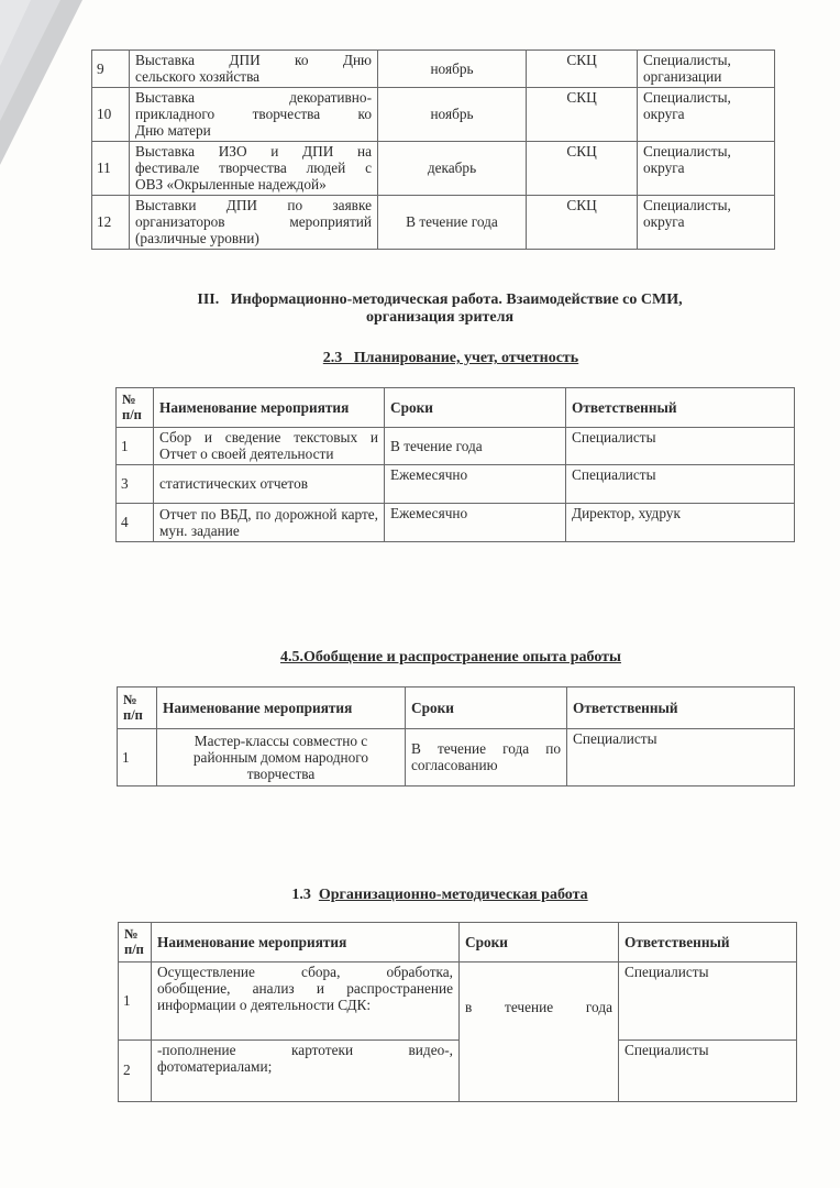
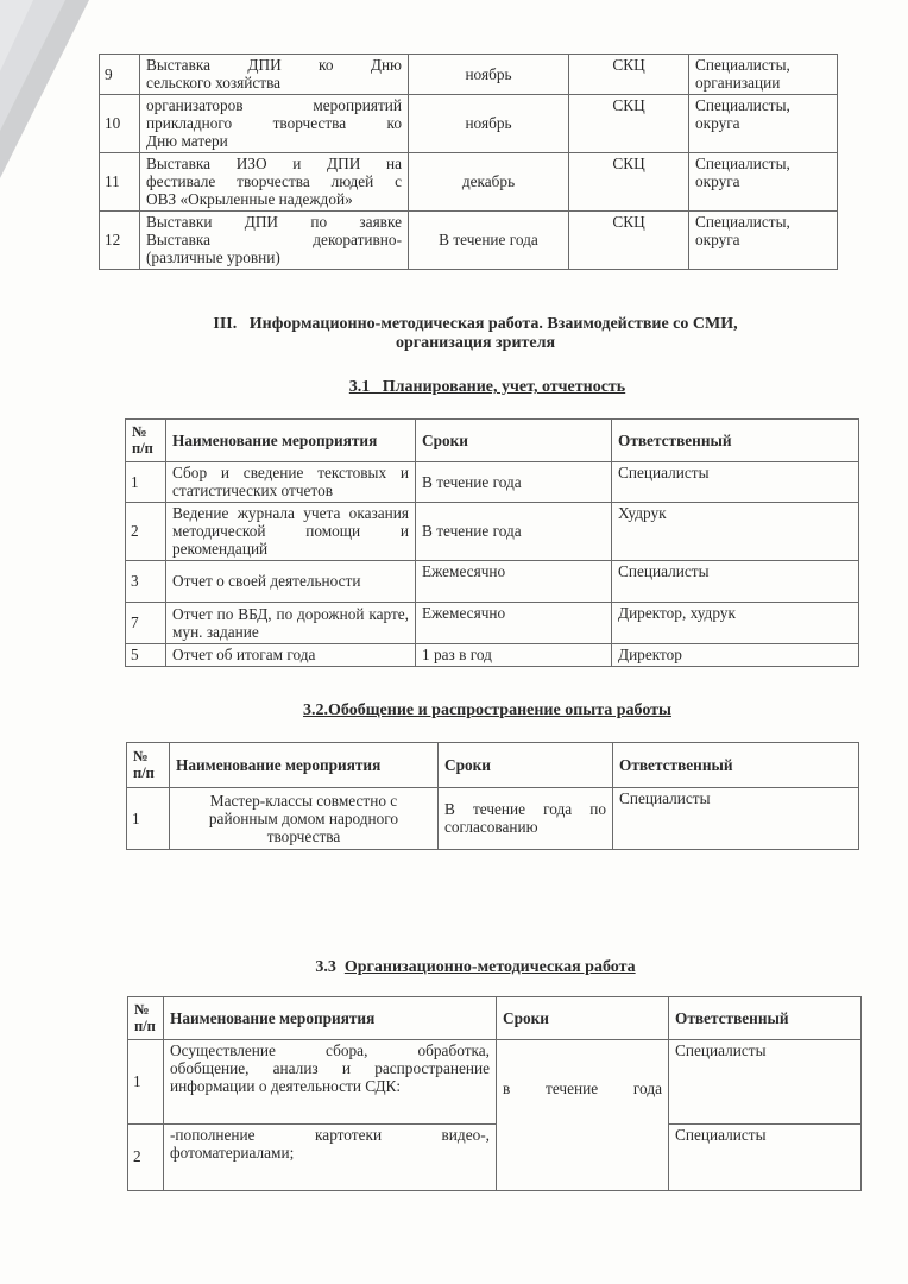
  9	Выставка ДПИ ко Днюсельского хозяйства	ноябрь	СКЦ	Специалисты,организации
- 10	Выставка декоративно-прикладного творчества коДню матери	ноябрь	СКЦ	Специалисты,округа
+ 10	организаторов мероприятийприкладного творчества коДню матери	ноябрь	СКЦ	Специалисты,округа
  11	Выставка ИЗО и ДПИ нафестивале творчества людей сОВЗ «Окрыленные надеждой»	декабрь	СКЦ	Специалисты,округа
- 12	Выставки ДПИ по заявкеорганизаторов мероприятий(различные уровни)	В течение года	СКЦ	Специалисты,округа
+ 12	Выставки ДПИ по заявкеВыставка декоративно-(различные уровни)	В течение года	СКЦ	Специалисты,округа
  III. Информационно-методическая работа. Взаимодействие со СМИ,
  организация зрителя
- 2.3 Планирование, учет, отчетность
+ 3.1 Планирование, учет, отчетность
  №п/п	Наименование мероприятия	Сроки	Ответственный
- 1	Сбор и сведение текстовых иОтчет о своей деятельности	В течение года	Специалисты
+ 1	Сбор и сведение текстовых истатистических отчетов	В течение года	Специалисты
+ 2	Ведение журнала учета оказанияметодической помощи ирекомендаций	В течение года	Худрук
- 3	статистических отчетов	Ежемесячно	Специалисты
+ 3	Отчет о своей деятельности	Ежемесячно	Специалисты
- 4	Отчет по ВБД, по дорожной карте,мун. задание	Ежемесячно	Директор, худрук
+ 7	Отчет по ВБД, по дорожной карте,мун. задание	Ежемесячно	Директор, худрук
+ 5	Отчет об итогам года	1 раз в год	Директор
- 4.5.Обобщение и распространение опыта работы
+ 3.2.Обобщение и распространение опыта работы
  №п/п	Наименование мероприятия	Сроки	Ответственный
  1	Мастер-классы совместно срайонным домом народноготворчества	В течение года посогласованию	Специалисты
- 1.3 Организационно-методическая работа
+ 3.3 Организационно-методическая работа
  №п/п	Наименование мероприятия	Сроки	Ответственный
  1	Осуществление сбора, обработка,обобщение, анализ и распространениеинформации о деятельности СДК:	в течение года	Специалисты
  2	-пополнение картотеки видео-,фотоматериалами;	Специалисты
